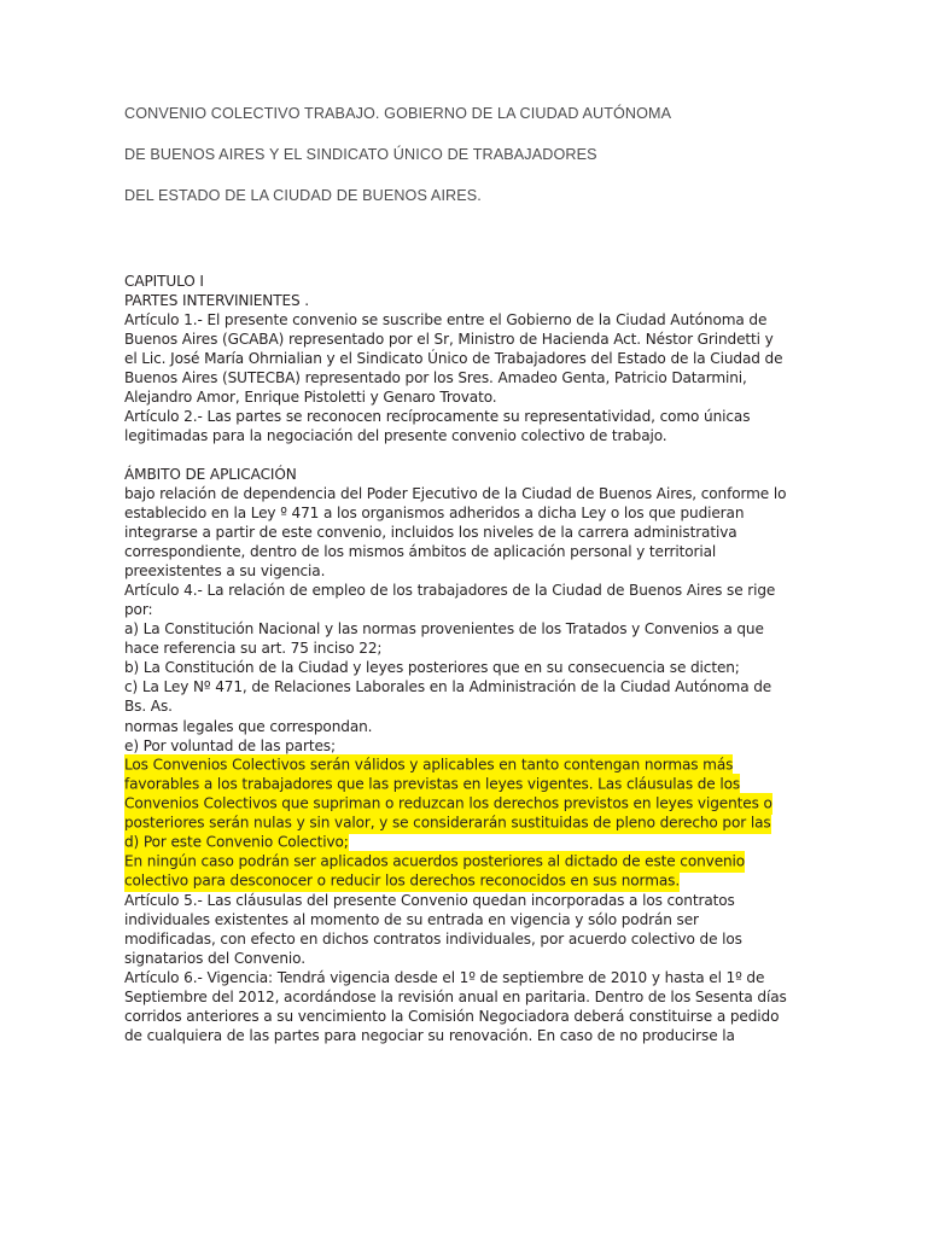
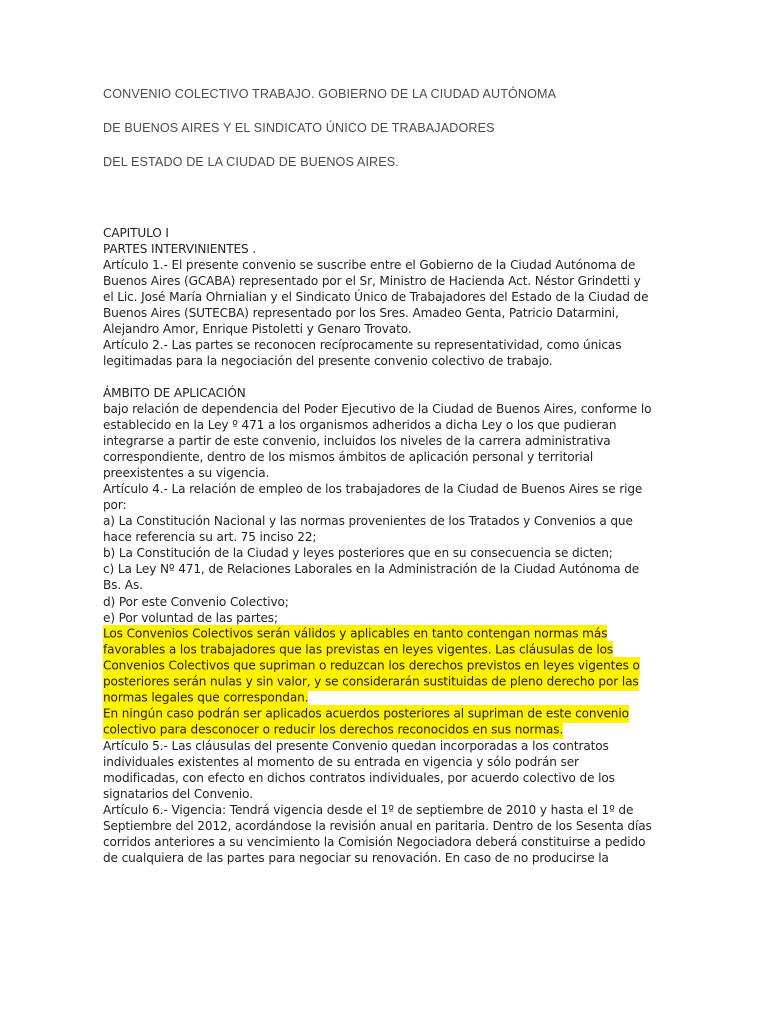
  CONVENIO COLECTIVO TRABAJO. GOBIERNO DE LA CIUDAD AUTÓNOMA
  DE BUENOS AIRES Y EL SINDICATO ÚNICO DE TRABAJADORES
  DEL ESTADO DE LA CIUDAD DE BUENOS AIRES.
  CAPITULO I
  PARTES INTERVINIENTES .
  Artículo 1.- El presente convenio se suscribe entre el Gobierno de la Ciudad Autónoma de
  Buenos Aires (GCABA) representado por el Sr, Ministro de Hacienda Act. Néstor Grindetti y
  el Lic. José María Ohrnialian y el Sindicato Único de Trabajadores del Estado de la Ciudad de
  Buenos Aires (SUTECBA) representado por los Sres. Amadeo Genta, Patricio Datarmini,
  Alejandro Amor, Enrique Pistoletti y Genaro Trovato.
  Artículo 2.- Las partes se reconocen recíprocamente su representatividad, como únicas
  legitimadas para la negociación del presente convenio colectivo de trabajo.
  ÁMBITO DE APLICACIÓN
  bajo relación de dependencia del Poder Ejecutivo de la Ciudad de Buenos Aires, conforme lo
  establecido en la Ley º 471 a los organismos adheridos a dicha Ley o los que pudieran
  integrarse a partir de este convenio, incluidos los niveles de la carrera administrativa
  correspondiente, dentro de los mismos ámbitos de aplicación personal y territorial
  preexistentes a su vigencia.
  Artículo 4.- La relación de empleo de los trabajadores de la Ciudad de Buenos Aires se rige
  por:
  a) La Constitución Nacional y las normas provenientes de los Tratados y Convenios a que
  hace referencia su art. 75 inciso 22;
  b) La Constitución de la Ciudad y leyes posteriores que en su consecuencia se dicten;
  c) La Ley Nº 471, de Relaciones Laborales en la Administración de la Ciudad Autónoma de
  Bs. As.
- normas legales que correspondan.
+ d) Por este Convenio Colectivo;
  e) Por voluntad de las partes;
  Los Convenios Colectivos serán válidos y aplicables en tanto contengan normas más
  favorables a los trabajadores que las previstas en leyes vigentes. Las cláusulas de los
  Convenios Colectivos que supriman o reduzcan los derechos previstos en leyes vigentes o
  posteriores serán nulas y sin valor, y se considerarán sustituidas de pleno derecho por las
- d) Por este Convenio Colectivo;
+ normas legales que correspondan.
- En ningún caso podrán ser aplicados acuerdos posteriores al dictado de este convenio
+ En ningún caso podrán ser aplicados acuerdos posteriores al supriman de este convenio
  colectivo para desconocer o reducir los derechos reconocidos en sus normas.
  Artículo 5.- Las cláusulas del presente Convenio quedan incorporadas a los contratos
  individuales existentes al momento de su entrada en vigencia y sólo podrán ser
  modificadas, con efecto en dichos contratos individuales, por acuerdo colectivo de los
  signatarios del Convenio.
  Artículo 6.- Vigencia: Tendrá vigencia desde el 1º de septiembre de 2010 y hasta el 1º de
  Septiembre del 2012, acordándose la revisión anual en paritaria. Dentro de los Sesenta días
  corridos anteriores a su vencimiento la Comisión Negociadora deberá constituirse a pedido
  de cualquiera de las partes para negociar su renovación. En caso de no producirse la
